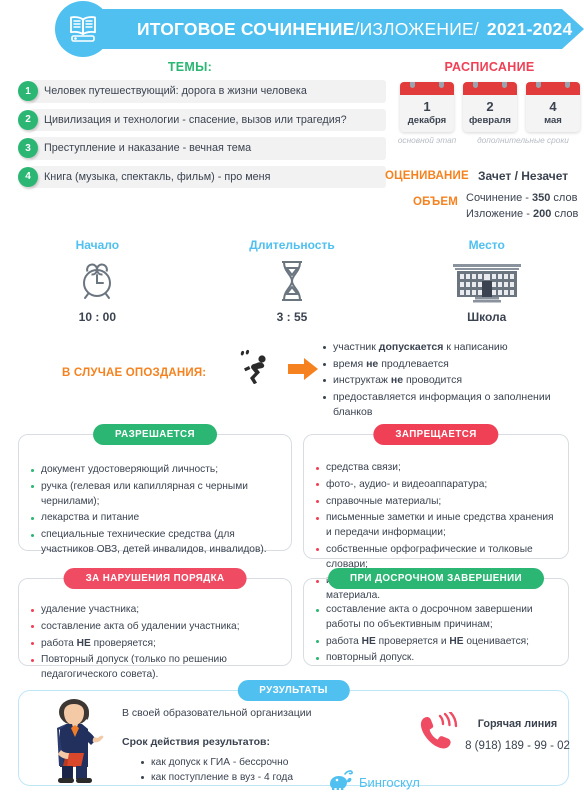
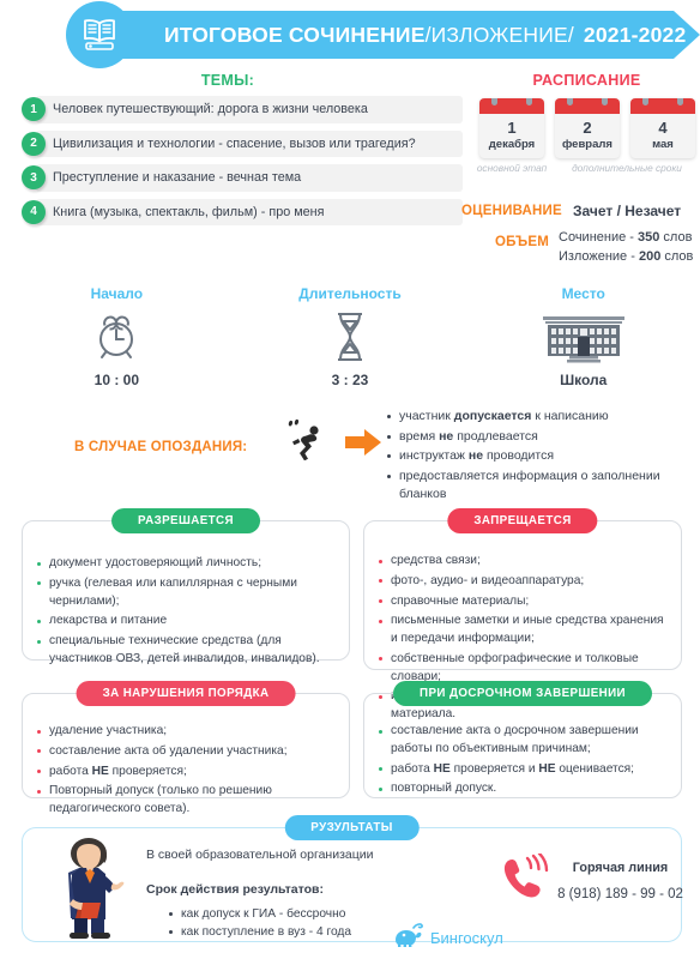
- ИТОГОВОЕ СОЧИНЕНИЕ/ИЗЛОЖЕНИЕ/ 2021-2024
+ ИТОГОВОЕ СОЧИНЕНИЕ/ИЗЛОЖЕНИЕ/ 2021-2022
  ТЕМЫ:
  1
  Человек путешествующий: дорога в жизни человека
  2
  Цивилизация и технологии - спасение, вызов или трагедия?
  3
  Преступление и наказание - вечная тема
  4
  Книга (музыка, спектакль, фильм) - про меня
  РАСПИСАНИЕ
  1
  декабря
  2
  февраля
  4
  мая
  основной этап
  дополнительные сроки
  ОЦЕНИВАНИЕ
  Зачет / Незачет
  ОБЪЕМ
  Сочинение - 350 слов
  Изложение - 200 слов
  Начало
  10 : 00
  Длительность
- 3 : 55
+ 3 : 23
  Место
  Школа
  В СЛУЧАЕ ОПОЗДАНИЯ:
  участник допускается к написанию
  время не продлевается
  инструктаж не проводится
  предоставляется информация о заполнении бланков
  РАЗРЕШАЕТСЯ
  документ удостоверяющий личность;
  ручка (гелевая или капиллярная с черными чернилами);
  лекарства и питание
  специальные технические средства (для участников ОВЗ, детей инвалидов, инвалидов).
  ЗАПРЕЩАЕТСЯ
  средства связи;
  фото-, аудио- и видеоаппаратура;
  справочные материалы;
  письменные заметки и иные средства хранения и передачи информации;
  собственные орфографические и толковые словари;
  ЗА НАРУШЕНИЯ ПОРЯДКА
  удаление участника;
  составление акта об удалении участника;
  работа НЕ проверяется;
  Повторный допуск (только по решению педагогического совета).
  ПРИ ДОСРОЧНОМ ЗАВЕРШЕНИИ
  составление акта о досрочном завершении работы по объективным причинам;
  работа НЕ проверяется и НЕ оценивается;
  повторный допуск.
  РУЗУЛЬТАТЫ
  В своей образовательной организации
  Срок действия результатов:
  как допуск к ГИА - бессрочно
  как поступление в вуз - 4 года
  Горячая линия
  8 (918) 189 - 99 - 02
  Бингоскул
